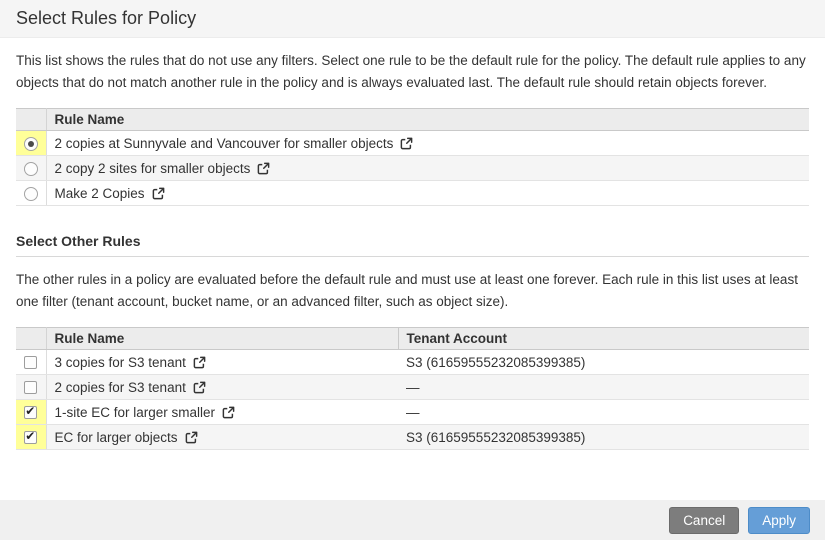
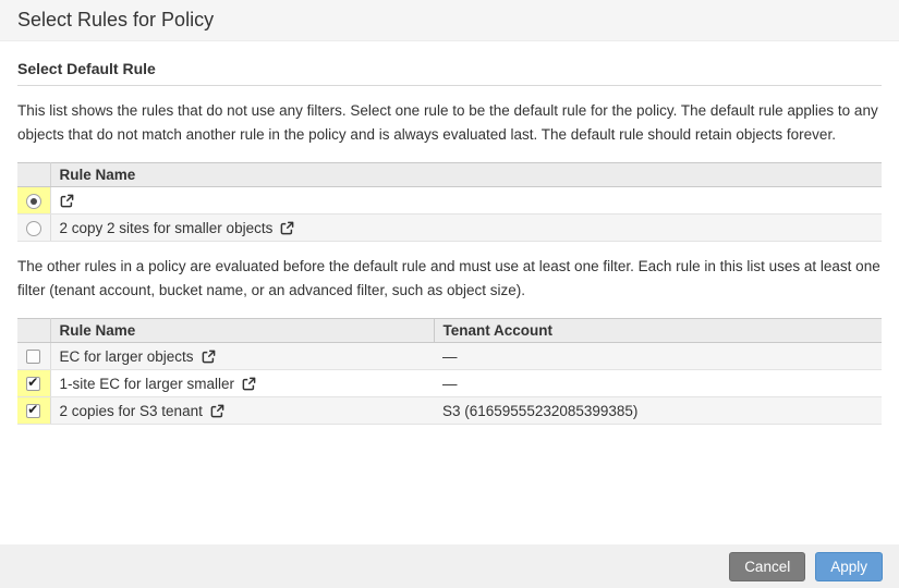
  Select Rules for Policy
+ Select Default Rule
  This list shows the rules that do not use any filters. Select one rule to be the default rule for the policy. The default rule applies to any objects that do not match another rule in the policy and is always evaluated last. The default rule should retain objects forever.
  	Rule Name
- 	2 copies at Sunnyvale and Vancouver for smaller objects
  	2 copy 2 sites for smaller objects
- 	Make 2 Copies
- Select Other Rules
- The other rules in a policy are evaluated before the default rule and must use at least one forever. Each rule in this list uses at least one filter (tenant account, bucket name, or an advanced filter, such as object size).
+ The other rules in a policy are evaluated before the default rule and must use at least one filter. Each rule in this list uses at least one filter (tenant account, bucket name, or an advanced filter, such as object size).
  	Rule Name	Tenant Account
- 	3 copies for S3 tenant	S3 (61659555232085399385)
- 	2 copies for S3 tenant	—
+ 	EC for larger objects	—
  	1-site EC for larger smaller	—
- 	EC for larger objects	S3 (61659555232085399385)
+ 	2 copies for S3 tenant	S3 (61659555232085399385)
  Cancel
  Apply
